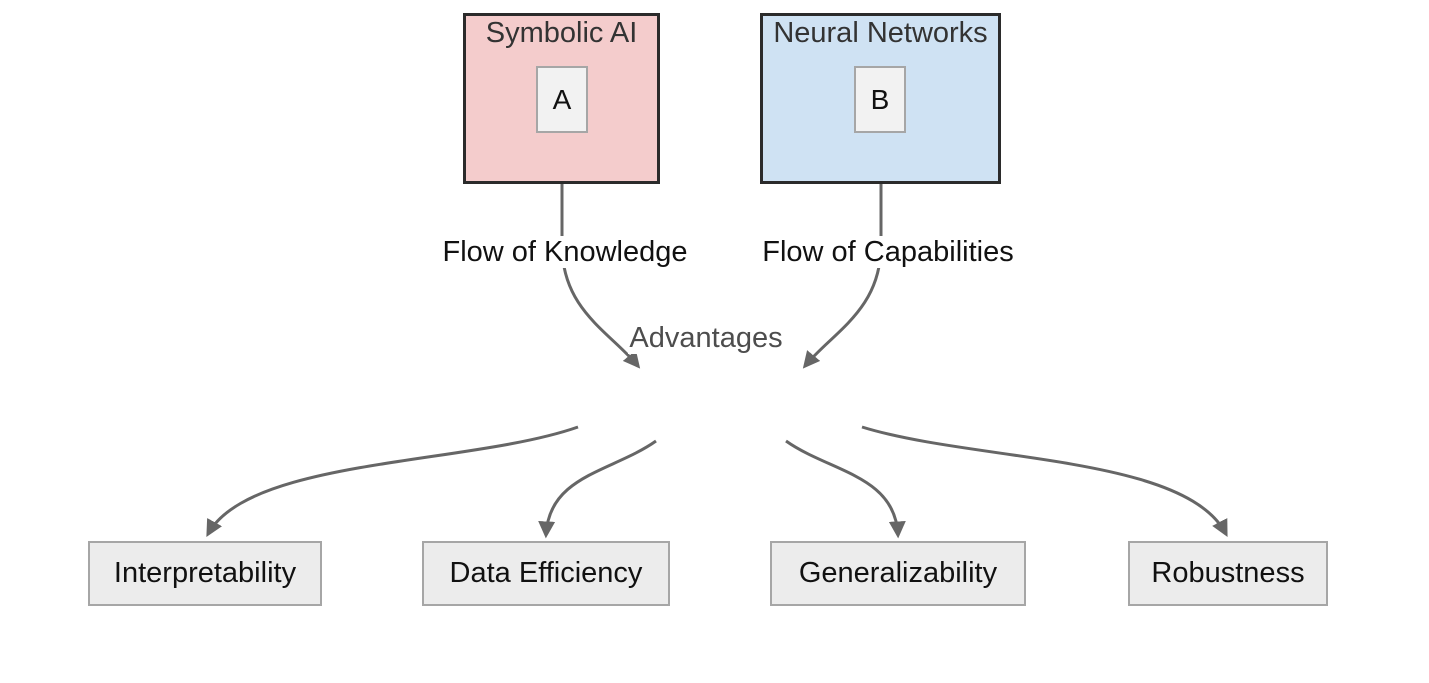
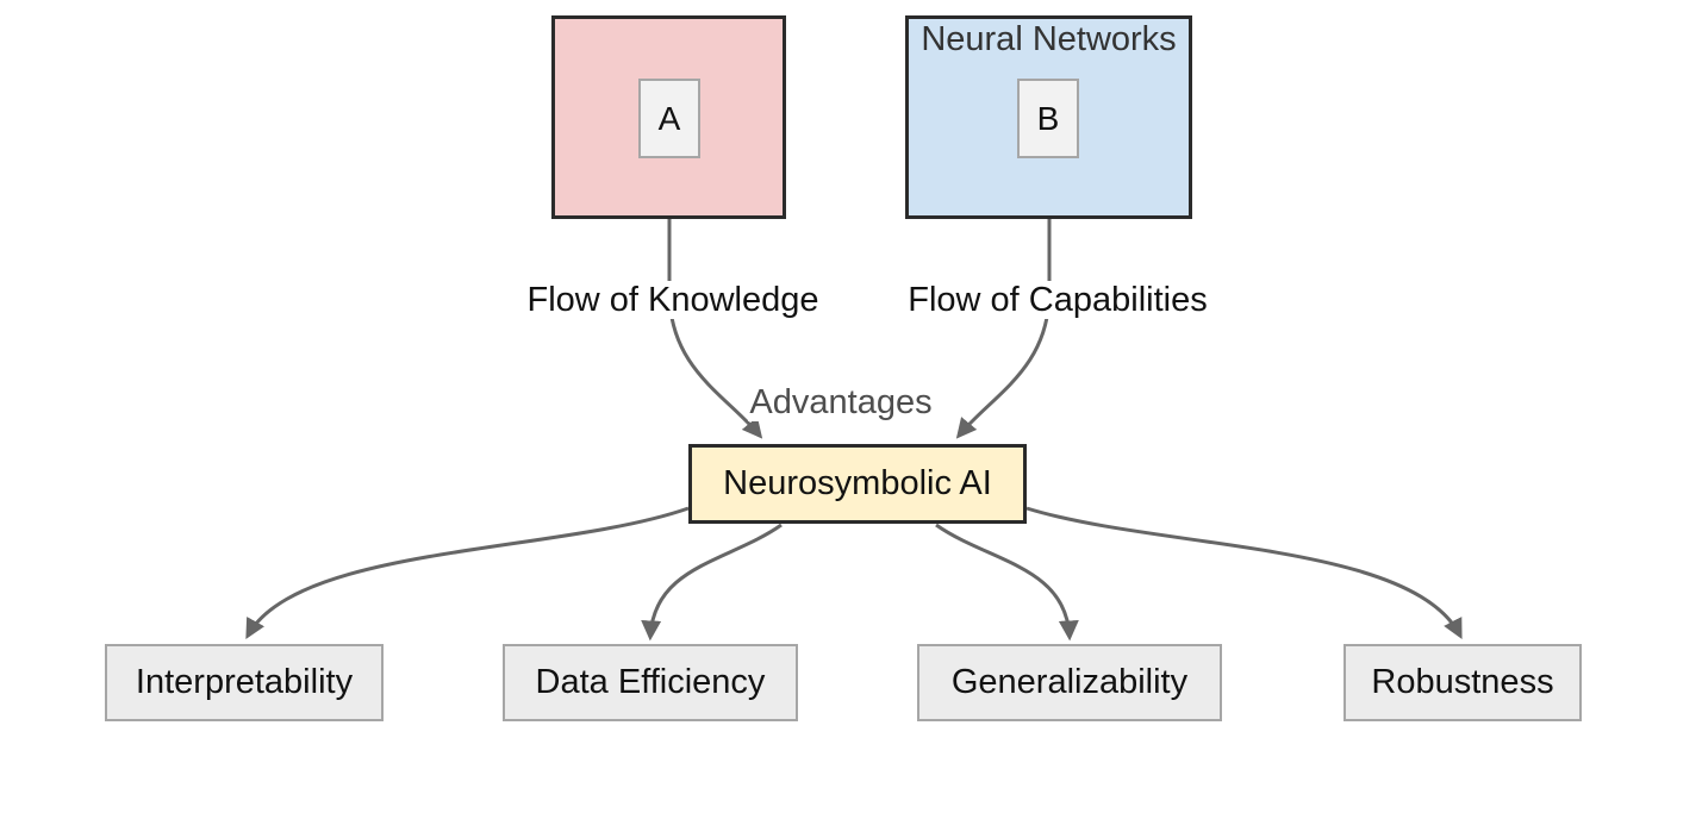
- Symbolic AI
  A
  Neural Networks
  B
  Flow of Knowledge
  Flow of Capabilities
  Advantages
+ Neurosymbolic AI
  Interpretability
  Data Efficiency
  Generalizability
  Robustness
